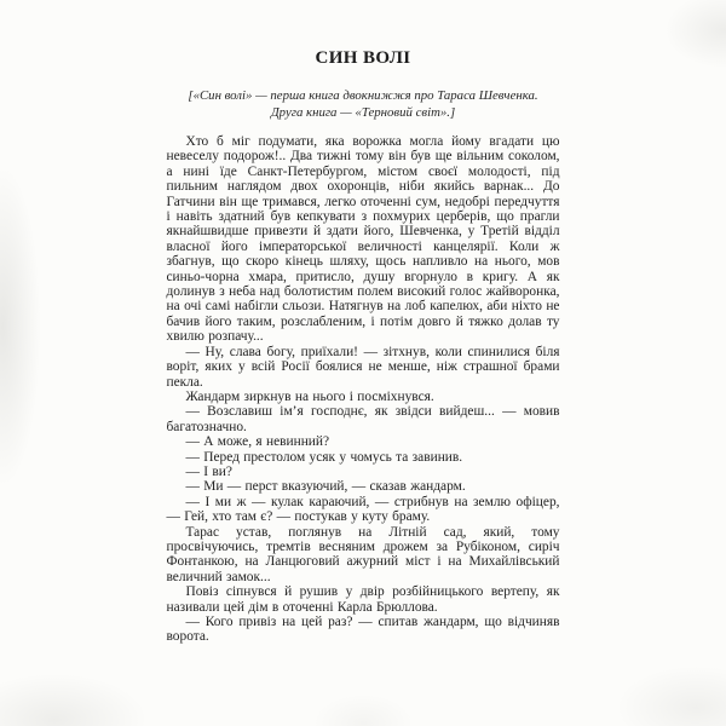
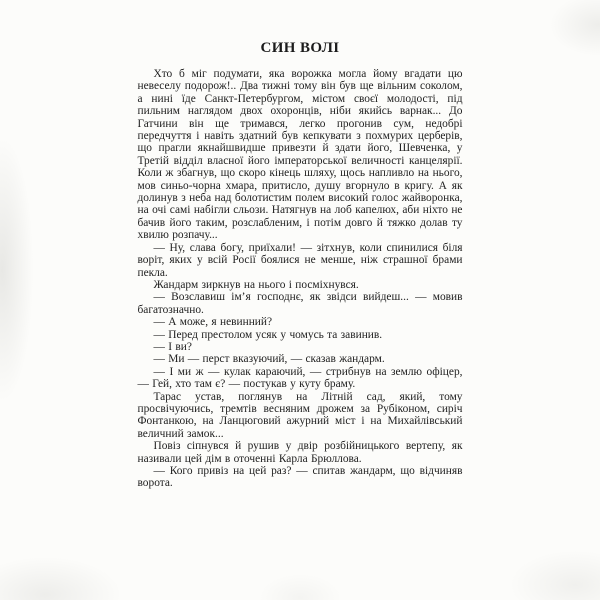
  СИН ВОЛІ
- [«Син волі» — перша книга двокнижжя про Тараса Шевченка.
- Друга книга — «Терновий світ».]
- Хто б міг подумати, яка ворожка могла йому вгадати цю невеселу подорож!.. Два тижні тому він був ще вільним соколом, а нині їде Санкт-Петербургом, містом своєї молодості, під пильним наглядом двох охоронців, ніби якийсь варнак... До Гатчини він ще тримався, легко оточенні сум, недобрі передчуття і навіть здатний був кепкувати з похмурих церберів, що прагли якнайшвидше привезти й здати його, Шевченка, у Третій відділ власної його імператорської величності канцелярії. Коли ж збагнув, що скоро кінець шляху, щось напливло на нього, мов синьо-чорна хмара, притисло, душу вгорнуло в кригу. А як долинув з неба над болотистим полем високий голос жайворонка, на очі самі набігли сльози. Натягнув на лоб капелюх, аби ніхто не бачив його таким, розслабленим, і потім довго й тяжко долав ту хвилю розпачу...
+ Хто б міг подумати, яка ворожка могла йому вгадати цю невеселу подорож!.. Два тижні тому він був ще вільним соколом, а нині їде Санкт-Петербургом, містом своєї молодості, під пильним наглядом двох охоронців, ніби якийсь варнак... До Гатчини він ще тримався, легко прогонив сум, недобрі передчуття і навіть здатний був кепкувати з похмурих церберів, що прагли якнайшвидше привезти й здати його, Шевченка, у Третій відділ власної його імператорської величності канцелярії. Коли ж збагнув, що скоро кінець шляху, щось напливло на нього, мов синьо-чорна хмара, притисло, душу вгорнуло в кригу. А як долинув з неба над болотистим полем високий голос жайворонка, на очі самі набігли сльози. Натягнув на лоб капелюх, аби ніхто не бачив його таким, розслабленим, і потім довго й тяжко долав ту хвилю розпачу...
  — Ну, слава богу, приїхали! — зітхнув, коли спинилися біля воріт, яких у всій Росії боялися не менше, ніж страшної брами пекла.
  Жандарм зиркнув на нього і посміхнувся.
  — Возславиш ім’я господнє, як звідси вийдеш... — мовив багатозначно.
  — А може, я невинний?
  — Перед престолом усяк у чомусь та завинив.
  — І ви?
  — Ми — перст вказуючий, — сказав жандарм.
  — І ми ж — кулак караючий, — стрибнув на землю офіцер, — Гей, хто там є? — постукав у куту браму.
  Тарас устав, поглянув на Літній сад, який, тому просвічуючись, тремтів весняним дрожем за Рубіконом, сиріч Фонтанкою, на Ланцюговий ажурний міст і на Михайлівський величний замок...
  Повіз сіпнувся й рушив у двір розбійницького вертепу, як називали цей дім в оточенні Карла Брюллова.
  — Кого привіз на цей раз? — спитав жандарм, що відчиняв ворота.
